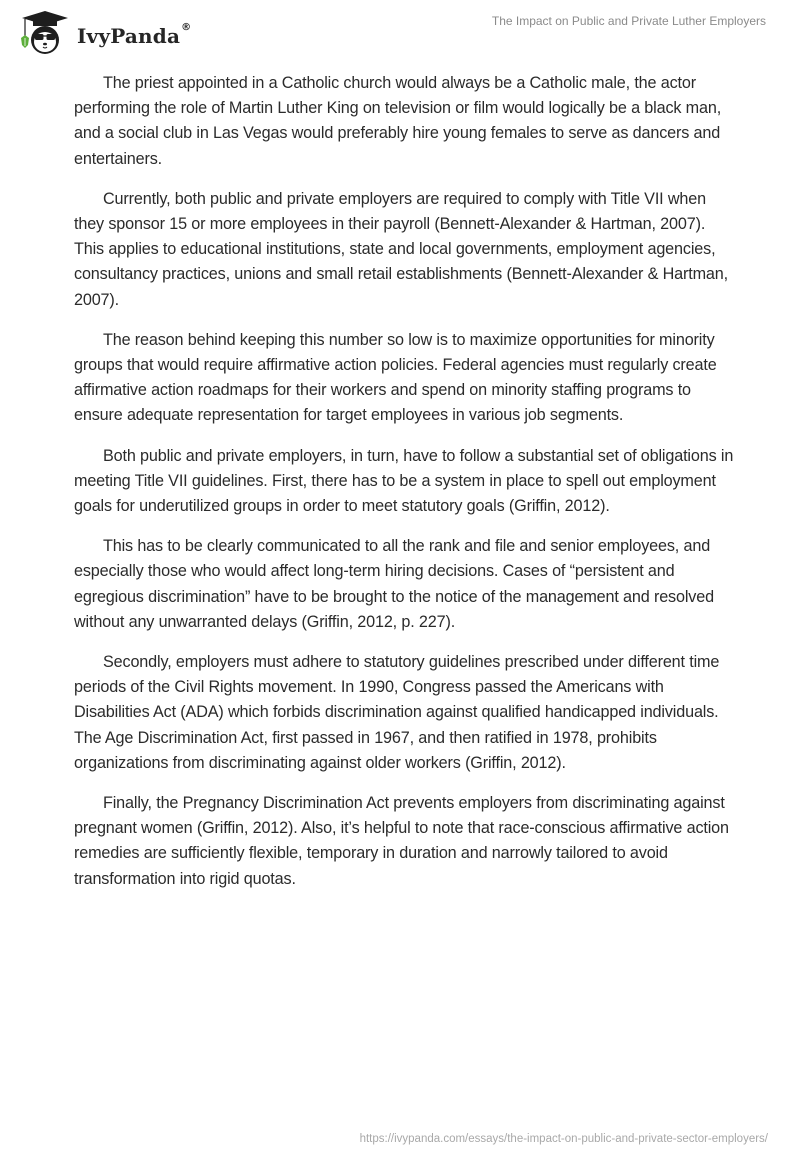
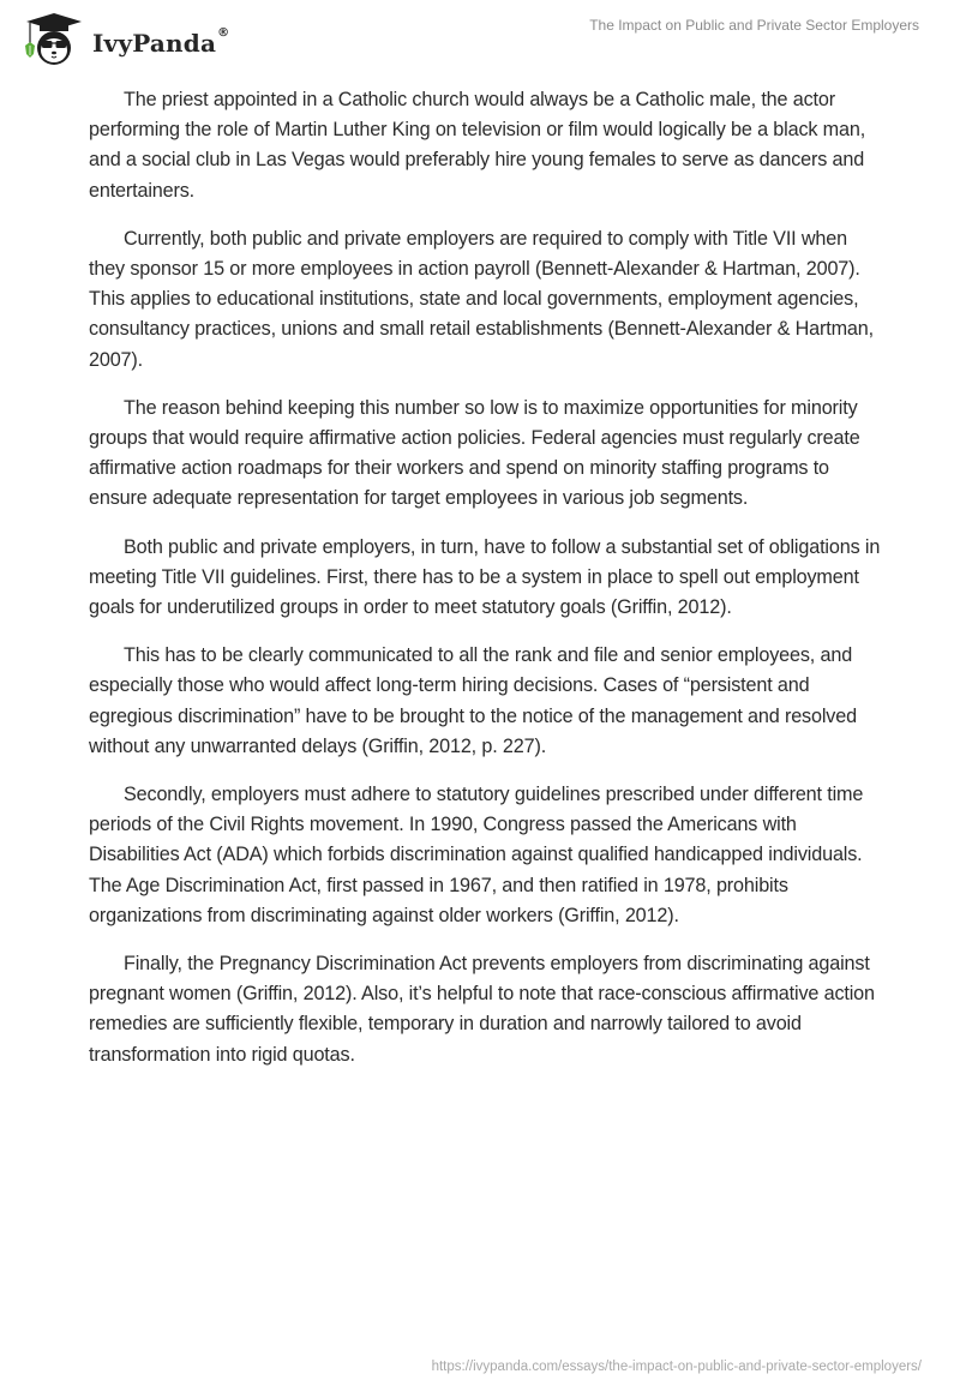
  IvyPanda®
- The Impact on Public and Private Luther Employers
+ The Impact on Public and Private Sector Employers
  The priest appointed in a Catholic church would always be a Catholic male, the actor performing the role of Martin Luther King on television or film would logically be a black man, and a social club in Las Vegas would preferably hire young females to serve as dancers and entertainers.
- Currently, both public and private employers are required to comply with Title VII when they sponsor 15 or more employees in their payroll (Bennett-Alexander & Hartman, 2007). This applies to educational institutions, state and local governments, employment agencies, consultancy practices, unions and small retail establishments (Bennett-Alexander & Hartman, 2007).
+ Currently, both public and private employers are required to comply with Title VII when they sponsor 15 or more employees in action payroll (Bennett-Alexander & Hartman, 2007). This applies to educational institutions, state and local governments, employment agencies, consultancy practices, unions and small retail establishments (Bennett-Alexander & Hartman, 2007).
  The reason behind keeping this number so low is to maximize opportunities for minority groups that would require affirmative action policies. Federal agencies must regularly create affirmative action roadmaps for their workers and spend on minority staffing programs to ensure adequate representation for target employees in various job segments.
  Both public and private employers, in turn, have to follow a substantial set of obligations in meeting Title VII guidelines. First, there has to be a system in place to spell out employment goals for underutilized groups in order to meet statutory goals (Griffin, 2012).
  This has to be clearly communicated to all the rank and file and senior employees, and especially those who would affect long-term hiring decisions. Cases of “persistent and egregious discrimination” have to be brought to the notice of the management and resolved without any unwarranted delays (Griffin, 2012, p. 227).
  Secondly, employers must adhere to statutory guidelines prescribed under different time periods of the Civil Rights movement. In 1990, Congress passed the Americans with Disabilities Act (ADA) which forbids discrimination against qualified handicapped individuals. The Age Discrimination Act, first passed in 1967, and then ratified in 1978, prohibits organizations from discriminating against older workers (Griffin, 2012).
  Finally, the Pregnancy Discrimination Act prevents employers from discriminating against pregnant women (Griffin, 2012). Also, it’s helpful to note that race-conscious affirmative action remedies are sufficiently flexible, temporary in duration and narrowly tailored to avoid transformation into rigid quotas.
  https://ivypanda.com/essays/the-impact-on-public-and-private-sector-employers/
